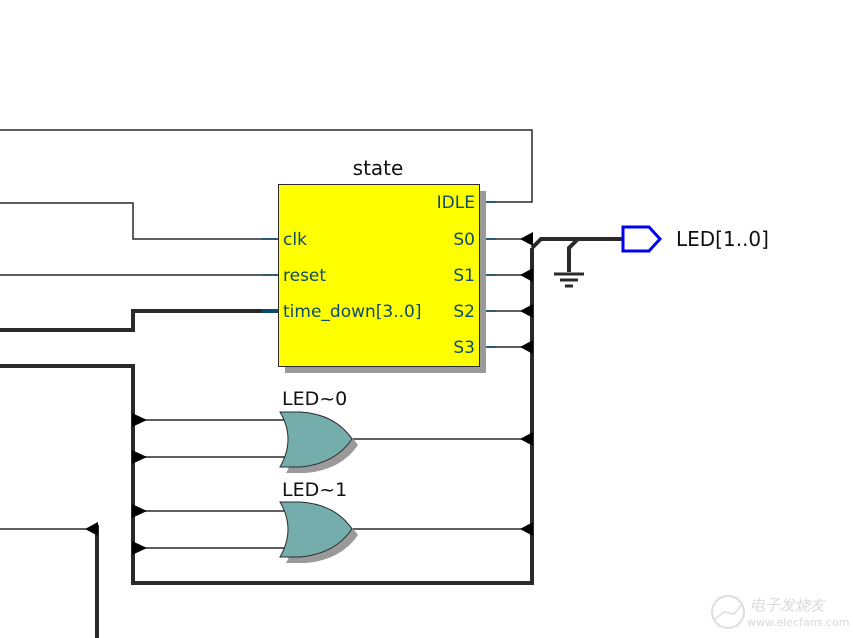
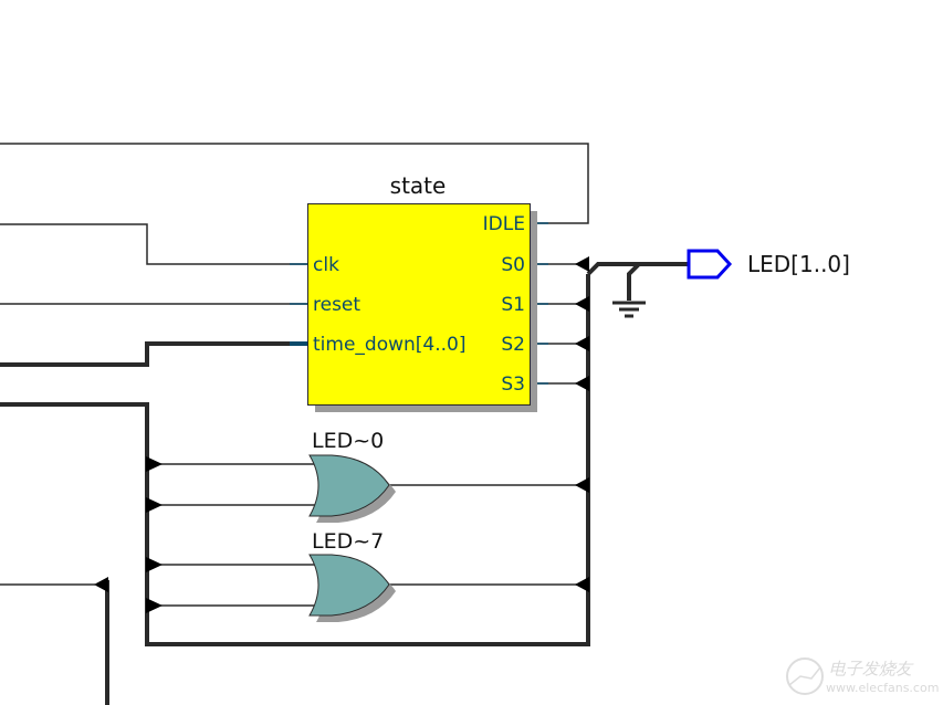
  state
  clk
  reset
- time_down[3..0]
+ time_down[4..0]
  IDLE
  S0
  S1
  S2
  S3
  LED~0
- LED~1
+ LED~7
  LED[1..0]
  电子发烧友
  www.elecfans.com
